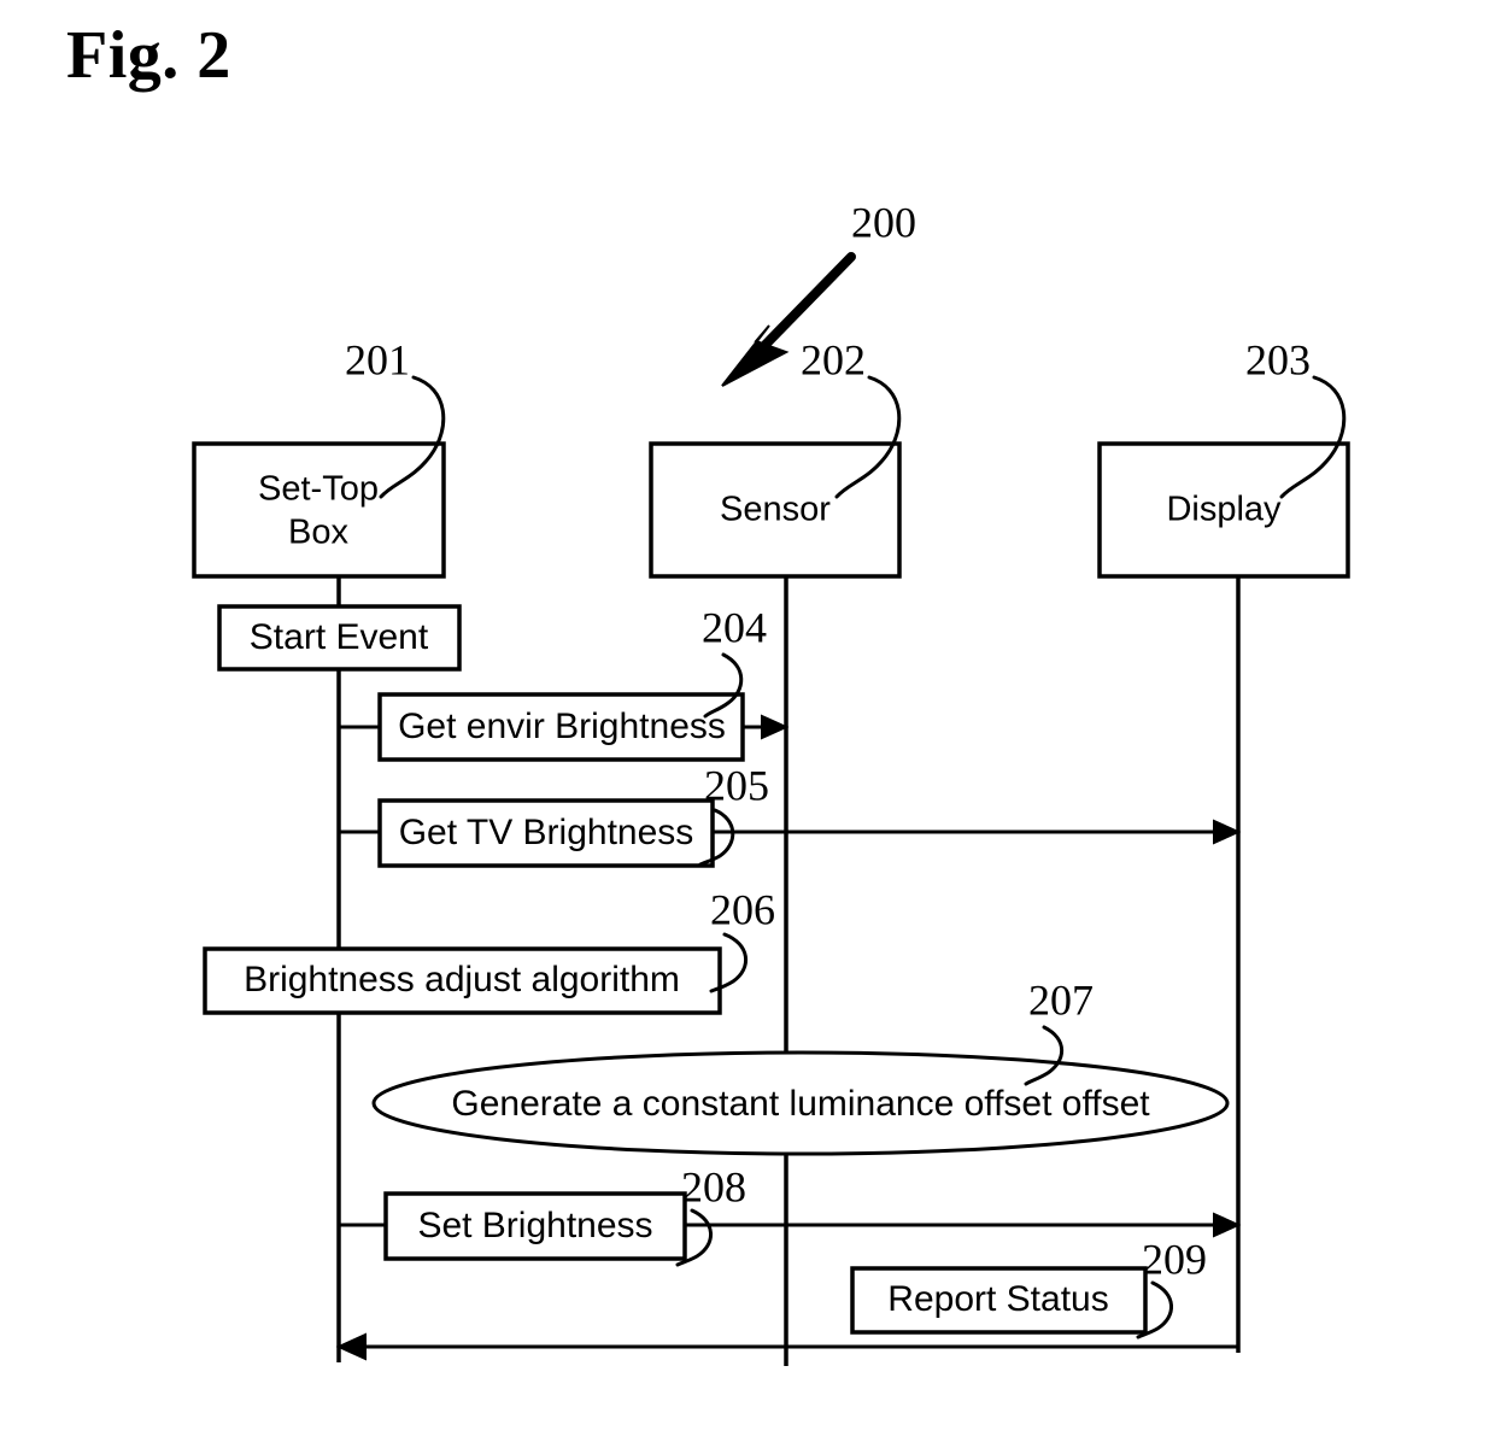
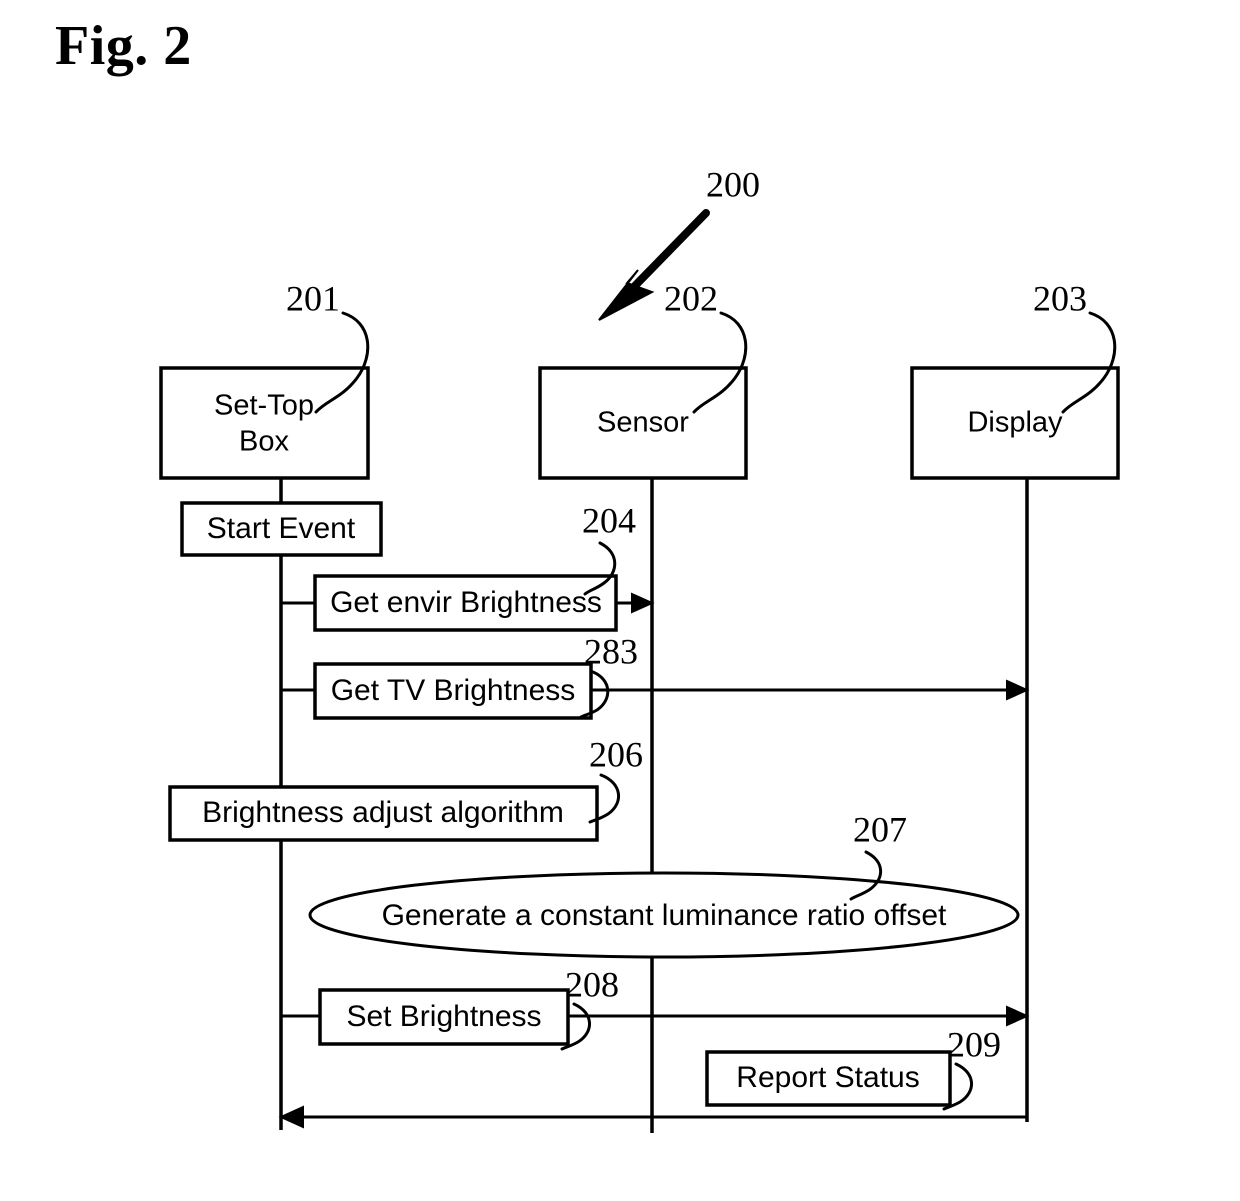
  Fig. 2
  200
  Set-Top
  Box
  Sensor
  Display
  201
  202
  203
  Start Event
  Get envir Brightness
  204
  Get TV Brightness
- 205
+ 283
  Brightness adjust algorithm
  206
- Generate a constant luminance offset offset
+ Generate a constant luminance ratio offset
  207
  Set Brightness
  208
  Report Status
  209
